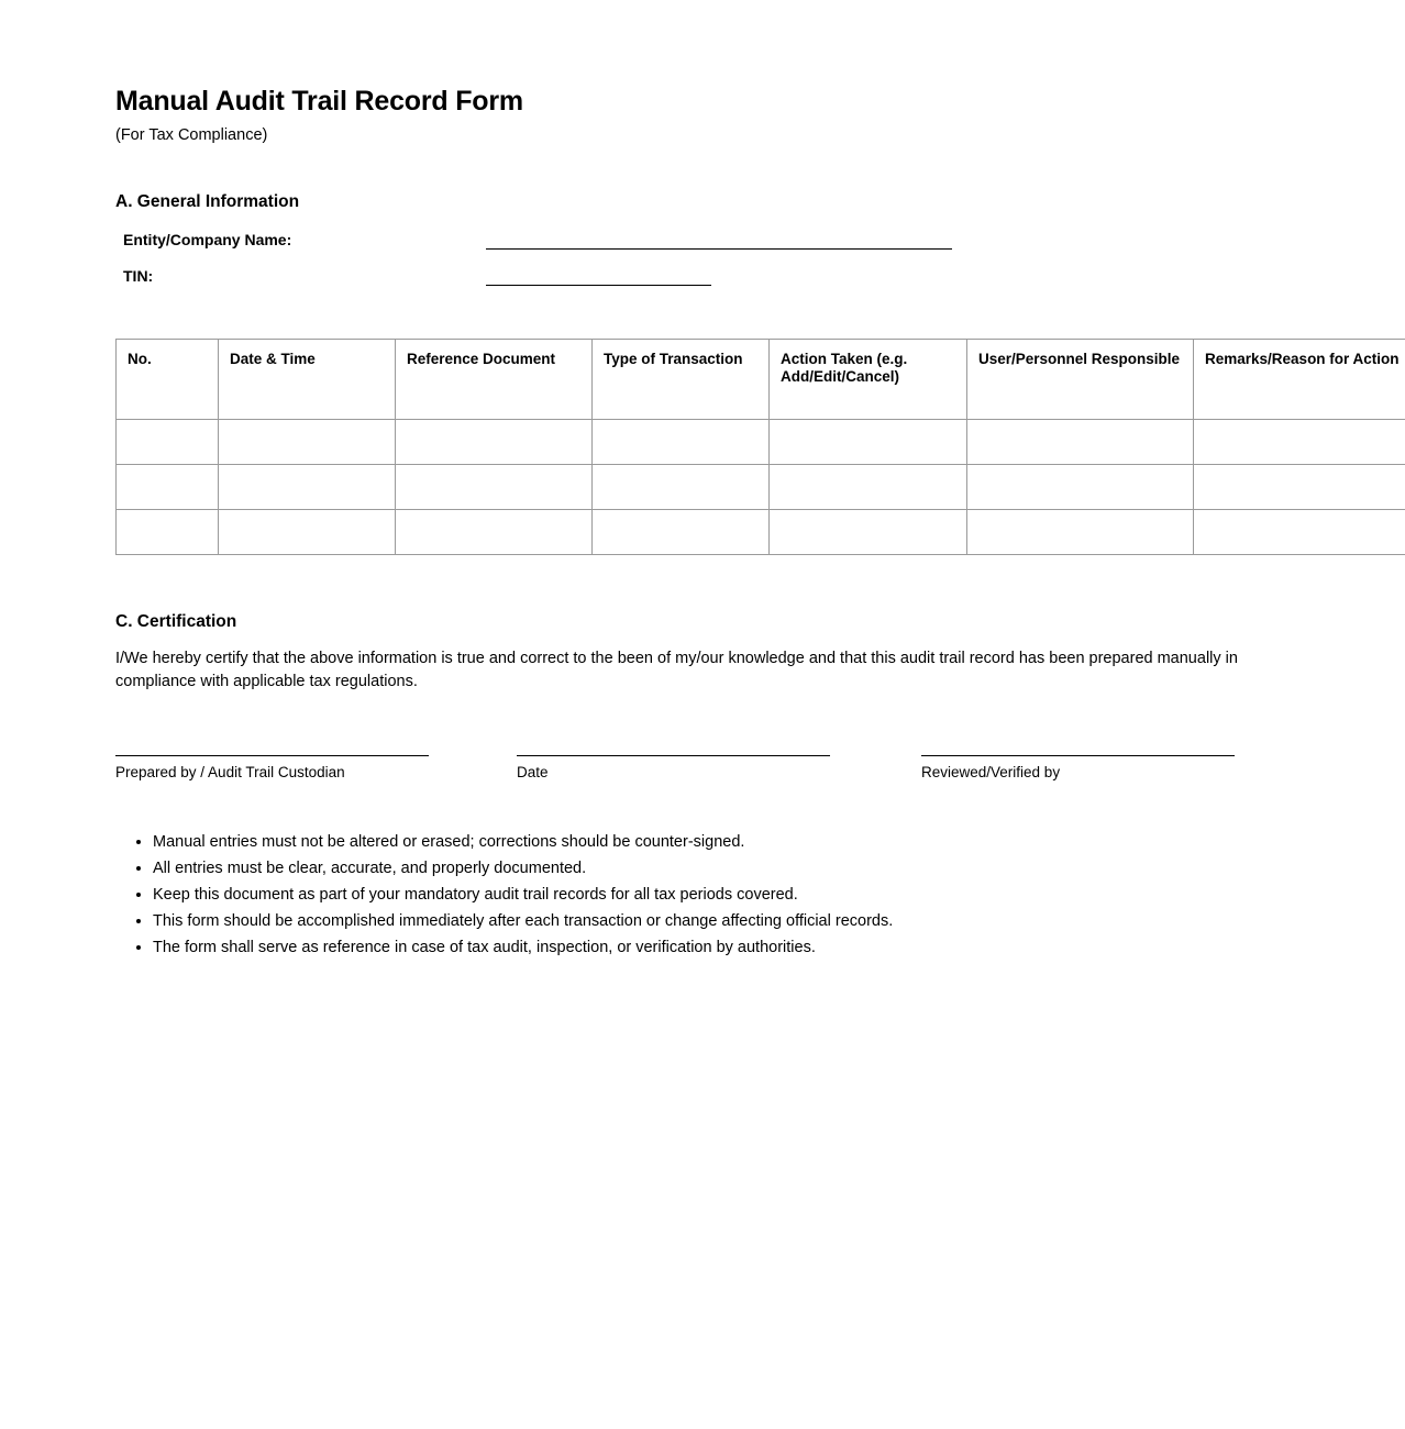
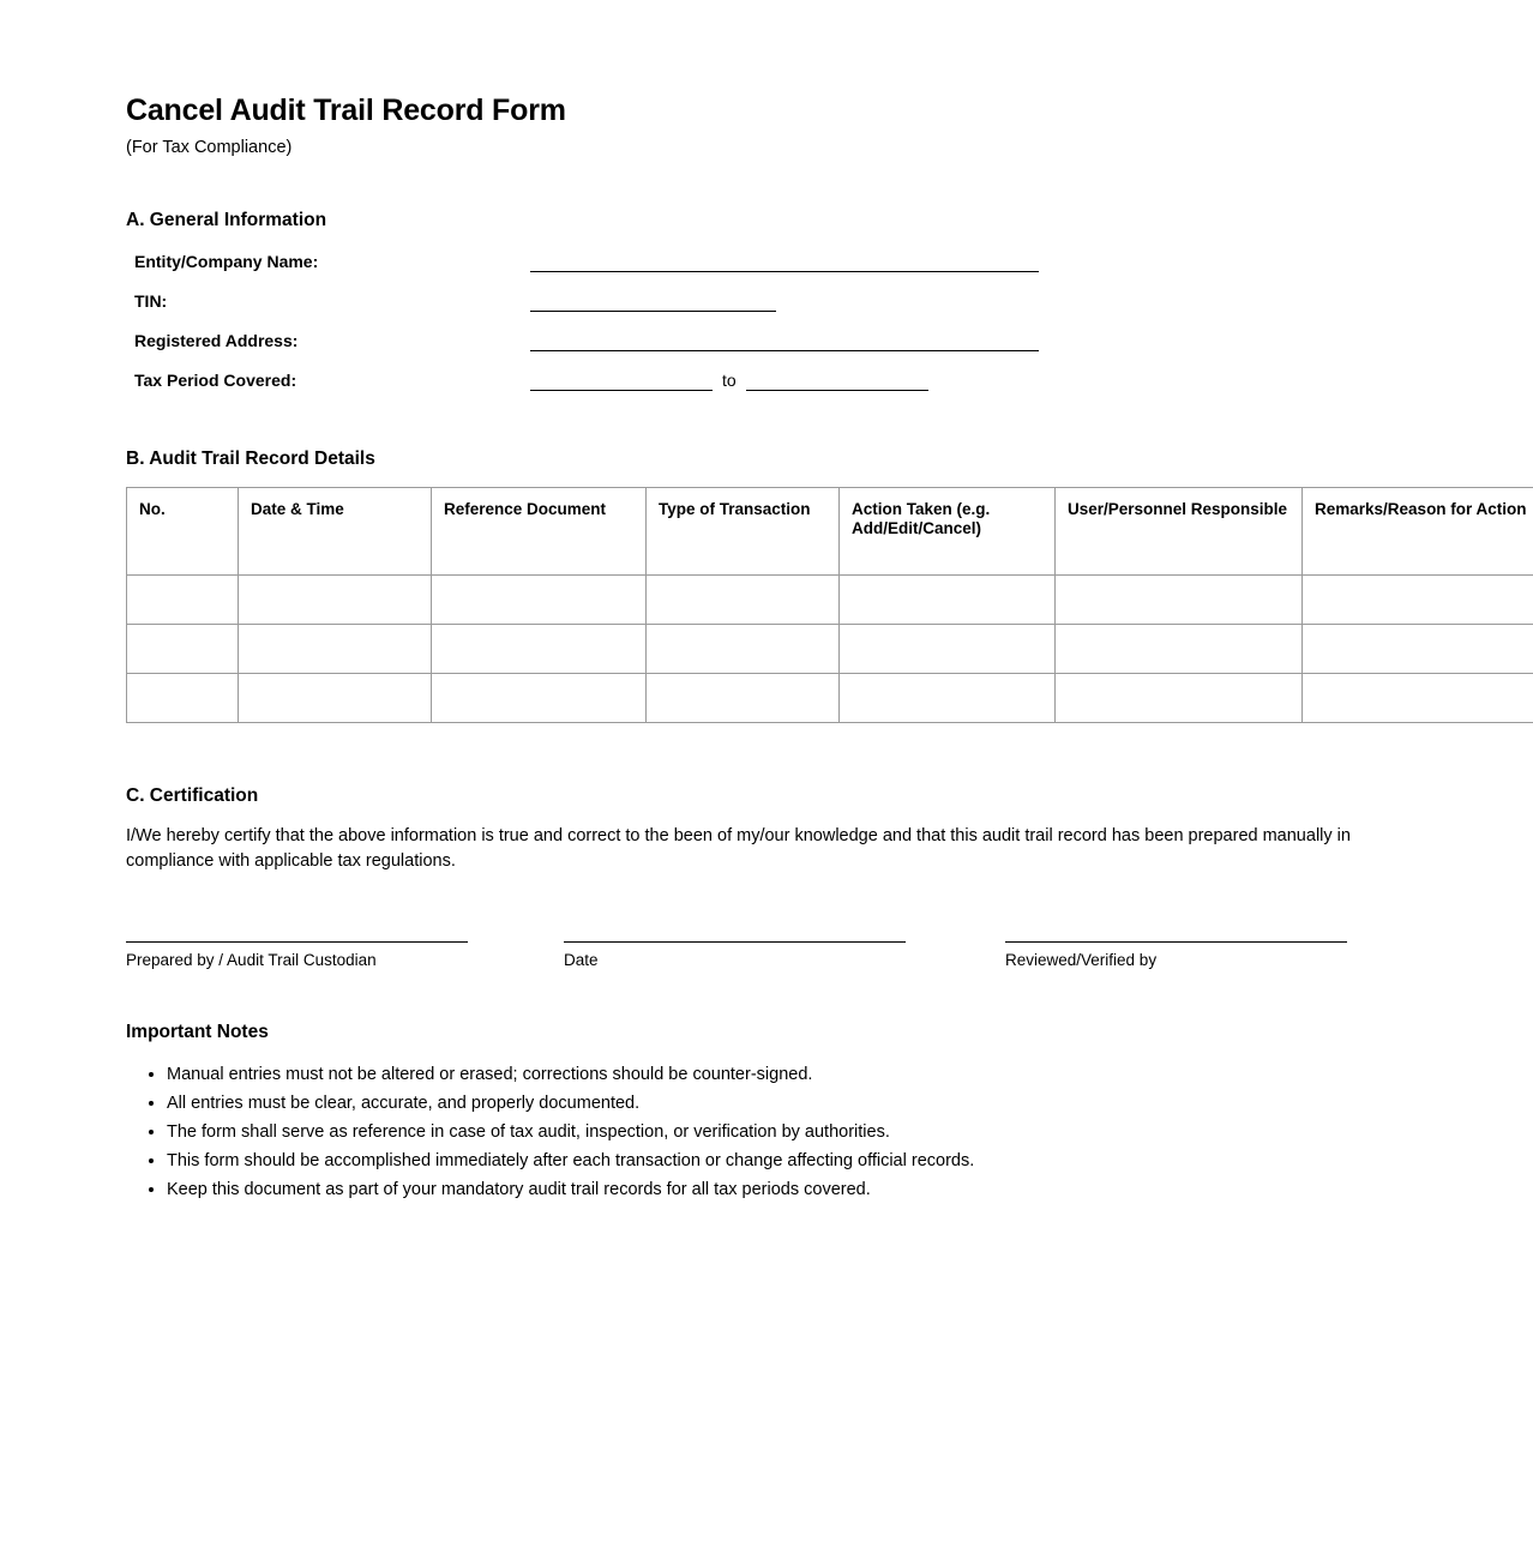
- Manual Audit Trail Record Form
+ Cancel Audit Trail Record Form
  (For Tax Compliance)
  A. General Information
  Entity/Company Name:
  TIN:
+ Registered Address:
+ Tax Period Covered:
+ to
+ B. Audit Trail Record Details
  No.	Date & Time	Reference Document	Type of Transaction	Action Taken (e.g. Add/Edit/Cancel)	User/Personnel Responsible	Remarks/Reason for Action
  C. Certification
  I/We hereby certify that the above information is true and correct to the been of my/our knowledge and that this audit trail record has been prepared manually in compliance with applicable tax regulations.
  Prepared by / Audit Trail Custodian
  Date
  Reviewed/Verified by
+ Important Notes
  Manual entries must not be altered or erased; corrections should be counter-signed.
  All entries must be clear, accurate, and properly documented.
- Keep this document as part of your mandatory audit trail records for all tax periods covered.
+ The form shall serve as reference in case of tax audit, inspection, or verification by authorities.
  This form should be accomplished immediately after each transaction or change affecting official records.
- The form shall serve as reference in case of tax audit, inspection, or verification by authorities.
+ Keep this document as part of your mandatory audit trail records for all tax periods covered.
